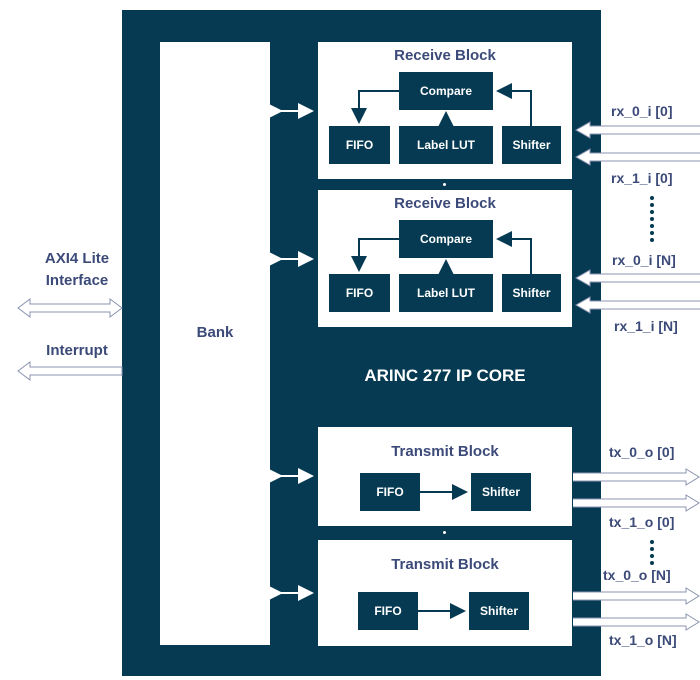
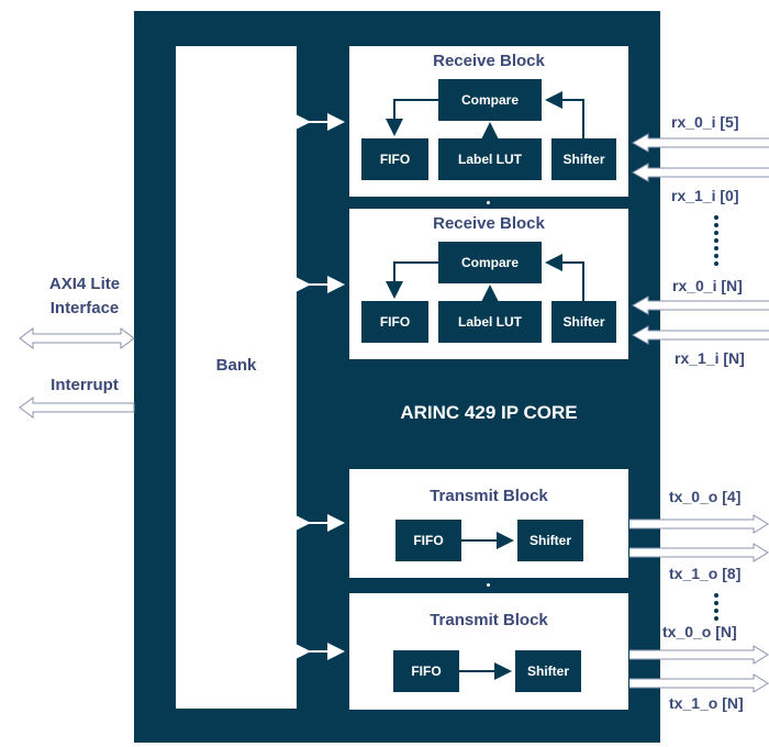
  Bank
  Receive Block
  Compare
  FIFO
  Label LUT
  Shifter
  Receive Block
  Compare
  FIFO
  Label LUT
  Shifter
- ARINC 277 IP CORE
+ ARINC 429 IP CORE
  Transmit Block
  FIFO
  Shifter
  Transmit Block
  FIFO
  Shifter
  AXI4 Lite
  Interface
  Interrupt
- rx_0_i [0]
+ rx_0_i [5]
  rx_1_i [0]
  rx_0_i [N]
  rx_1_i [N]
- tx_0_o [0]
+ tx_0_o [4]
- tx_1_o [0]
+ tx_1_o [8]
  tx_0_o [N]
  tx_1_o [N]
